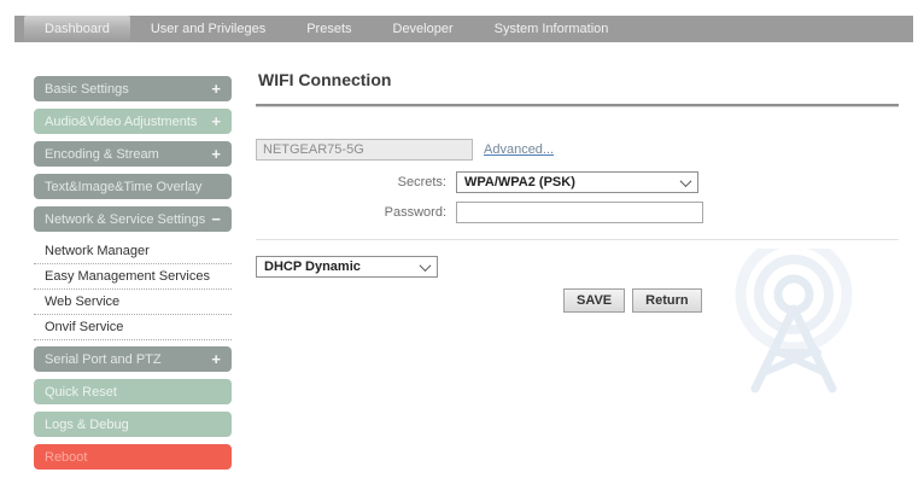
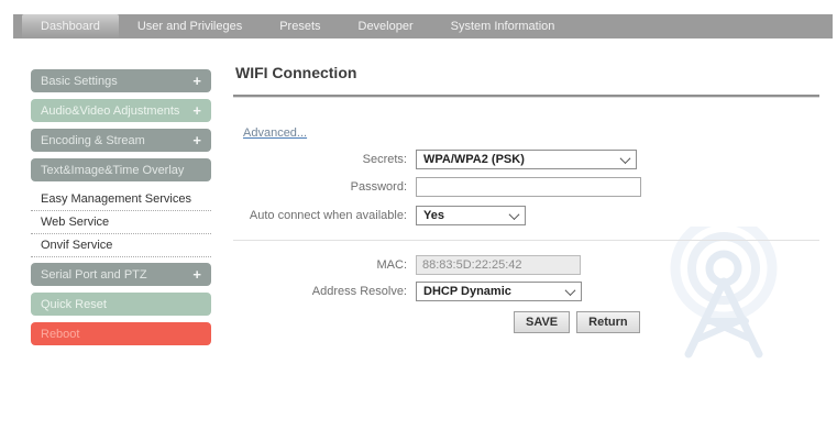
  Dashboard
  User and Privileges
  Presets
  Developer
  System Information
  Basic Settings
  +
  Audio&Video Adjustments
  +
  Encoding & Stream
  +
  Text&Image&Time Overlay
- Network & Service Settings
- −
- Network Manager
  Easy Management Services
  Web Service
  Onvif Service
  Serial Port and PTZ
  +
  Quick Reset
- Logs & Debug
  Reboot
  WIFI Connection
- NETGEAR75-5G
  Advanced...
  Secrets:
  WPA/WPA2 (PSK)
  Password:
+ Auto connect when available:
+ Yes
+ MAC:
+ 88:83:5D:22:25:42
+ Address Resolve:
  DHCP Dynamic
  SAVE
  Return
